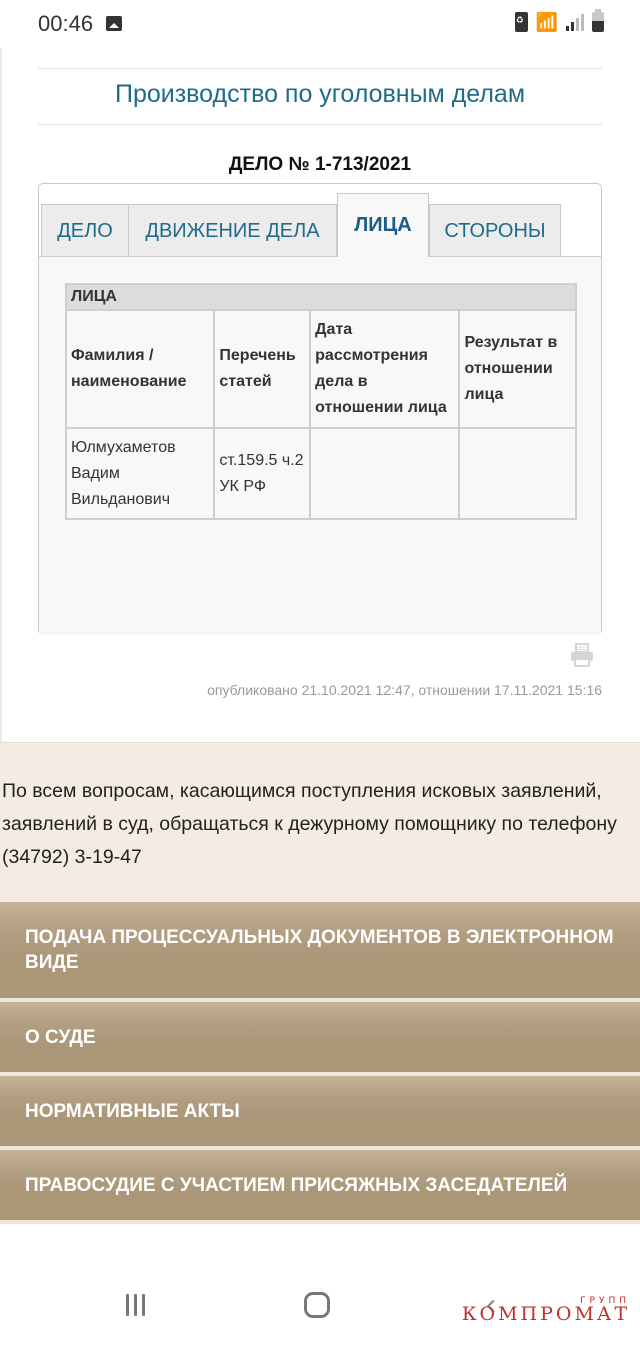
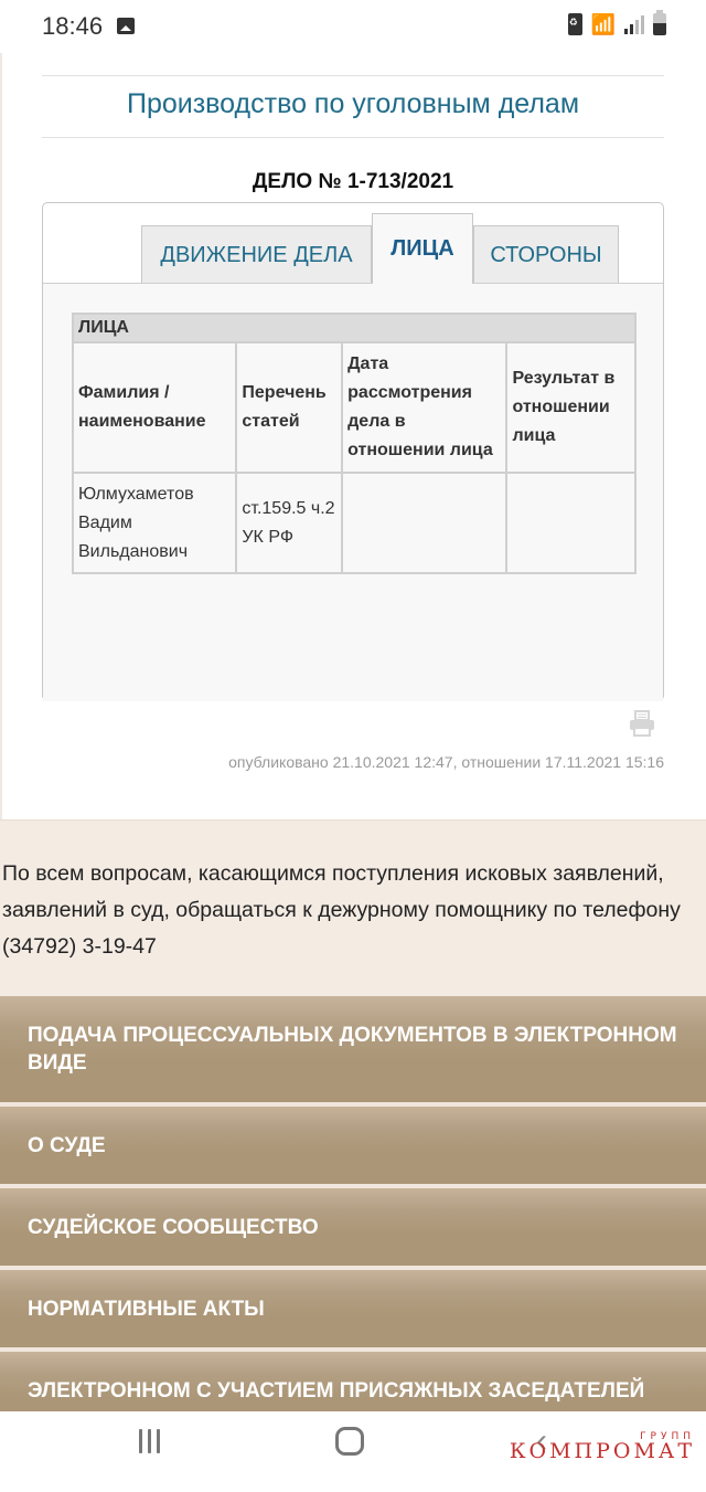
- 00:46
+ 18:46
  📶
  Производство по уголовным делам
  ДЕЛО № 1-713/2021
- ДЕЛО
  ДВИЖЕНИЕ ДЕЛА
  ЛИЦА
  СТОРОНЫ
  ЛИЦА
  Фамилия / наименование	Перечень статей	Дата рассмотрения дела в отношении лица	Результат в отношении лица
  Юлмухаметов Вадим Вильданович	ст.159.5 ч.2 УК РФ
  опубликовано 21.10.2021 12:47, отношении 17.11.2021 15:16
  По всем вопросам, касающимся поступления исковых заявлений, заявлений в суд, обращаться к дежурному помощнику по телефону (34792) 3-19-47
  ПОДАЧА ПРОЦЕССУАЛЬНЫХ ДОКУМЕНТОВ В ЭЛЕКТРОННОМ ВИДЕ
  О СУДЕ
+ СУДЕЙСКОЕ СООБЩЕСТВО
  НОРМАТИВНЫЕ АКТЫ
- ПРАВОСУДИЕ С УЧАСТИЕМ ПРИСЯЖНЫХ ЗАСЕДАТЕЛЕЙ
+ ЭЛЕКТРОННОМ С УЧАСТИЕМ ПРИСЯЖНЫХ ЗАСЕДАТЕЛЕЙ
  ‹
  ГРУПП
  КОМПРОМАТ
